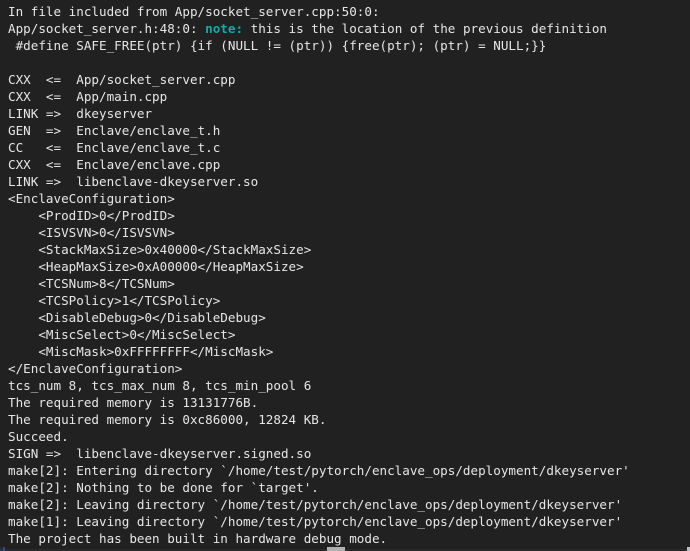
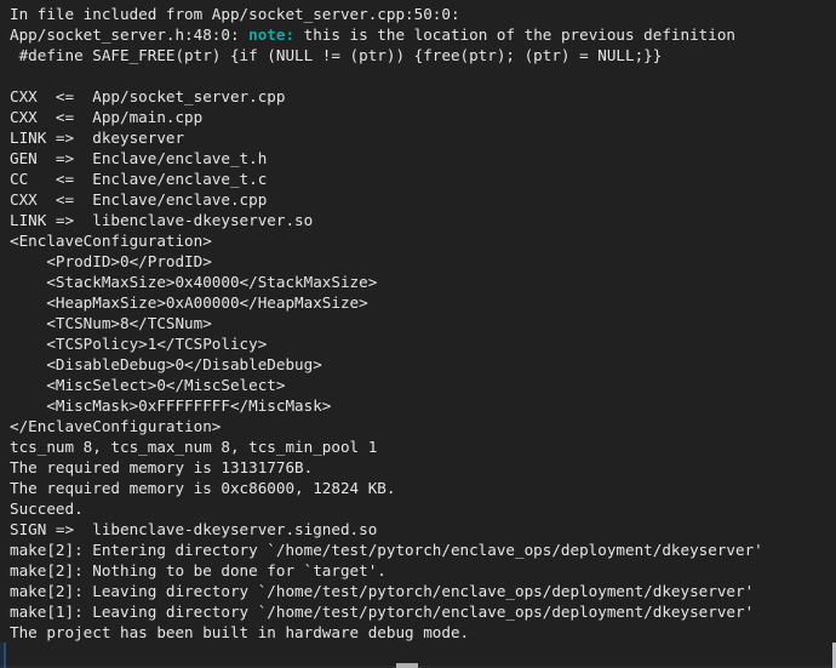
  In file included from App/socket_server.cpp:50:0:
  App/socket_server.h:48:0: note: this is the location of the previous definition
  #define SAFE_FREE(ptr) {if (NULL != (ptr)) {free(ptr); (ptr) = NULL;}}
  CXX <= App/socket_server.cpp
  CXX <= App/main.cpp
  LINK => dkeyserver
  GEN => Enclave/enclave_t.h
  CC <= Enclave/enclave_t.c
  CXX <= Enclave/enclave.cpp
  LINK => libenclave-dkeyserver.so
  <EnclaveConfiguration>
  <ProdID>0</ProdID>
- <ISVSVN>0</ISVSVN>
  <StackMaxSize>0x40000</StackMaxSize>
  <HeapMaxSize>0xA00000</HeapMaxSize>
  <TCSNum>8</TCSNum>
  <TCSPolicy>1</TCSPolicy>
  <DisableDebug>0</DisableDebug>
  <MiscSelect>0</MiscSelect>
  <MiscMask>0xFFFFFFFF</MiscMask>
  </EnclaveConfiguration>
- tcs_num 8, tcs_max_num 8, tcs_min_pool 6
+ tcs_num 8, tcs_max_num 8, tcs_min_pool 1
  The required memory is 13131776B.
  The required memory is 0xc86000, 12824 KB.
  Succeed.
  SIGN => libenclave-dkeyserver.signed.so
  make[2]: Entering directory `/home/test/pytorch/enclave_ops/deployment/dkeyserver'
  make[2]: Nothing to be done for `target'.
  make[2]: Leaving directory `/home/test/pytorch/enclave_ops/deployment/dkeyserver'
  make[1]: Leaving directory `/home/test/pytorch/enclave_ops/deployment/dkeyserver'
  The project has been built in hardware debug mode.
